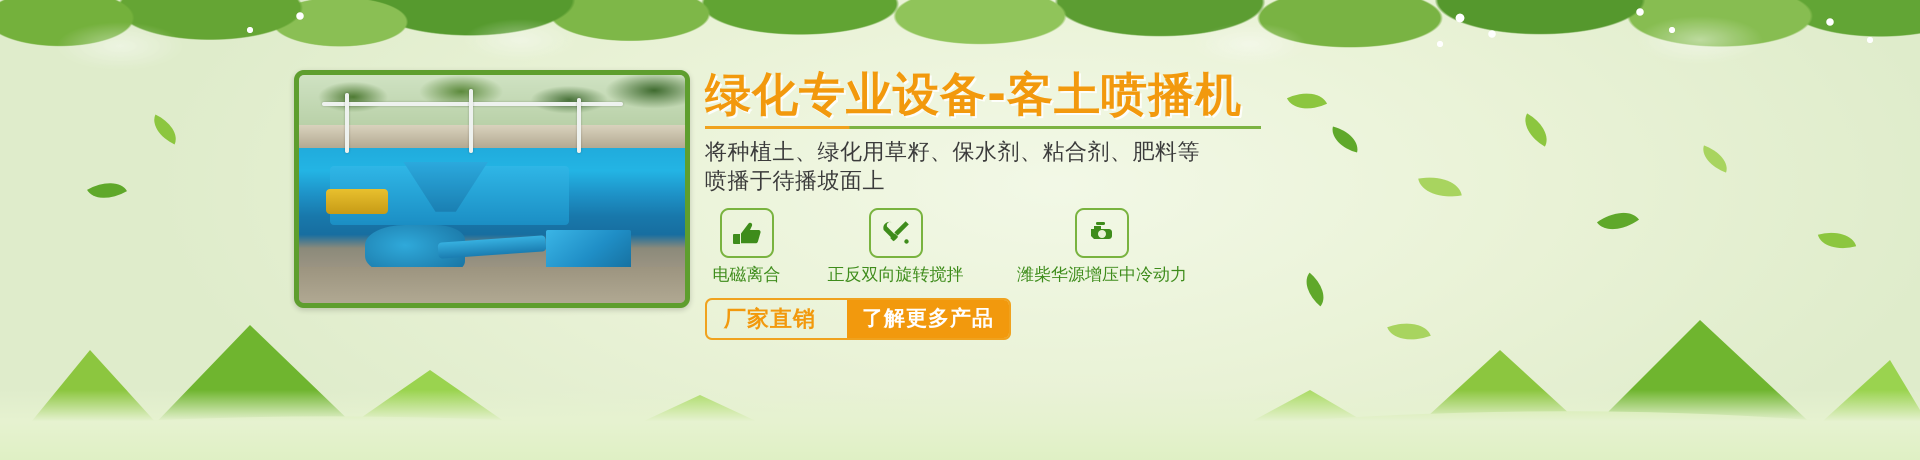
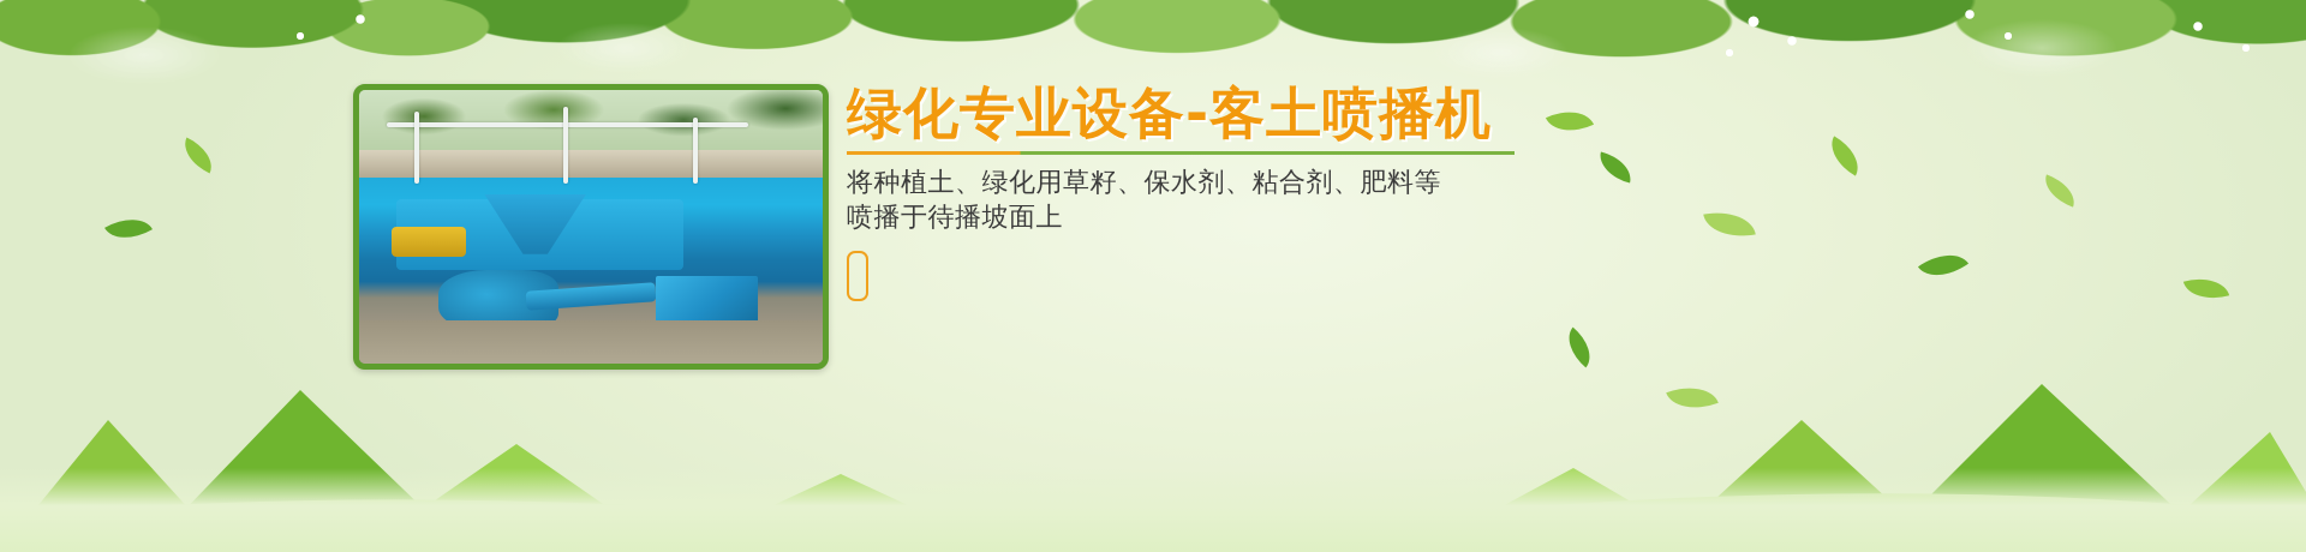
  绿化专业设备-客土喷播机
  将种植土、绿化用草籽、保水剂、粘合剂、肥料等
  喷播于待播坡面上
- 电磁离合
- 正反双向旋转搅拌
- 潍柴华源增压中冷动力
- 厂家直销
- 了解更多产品
